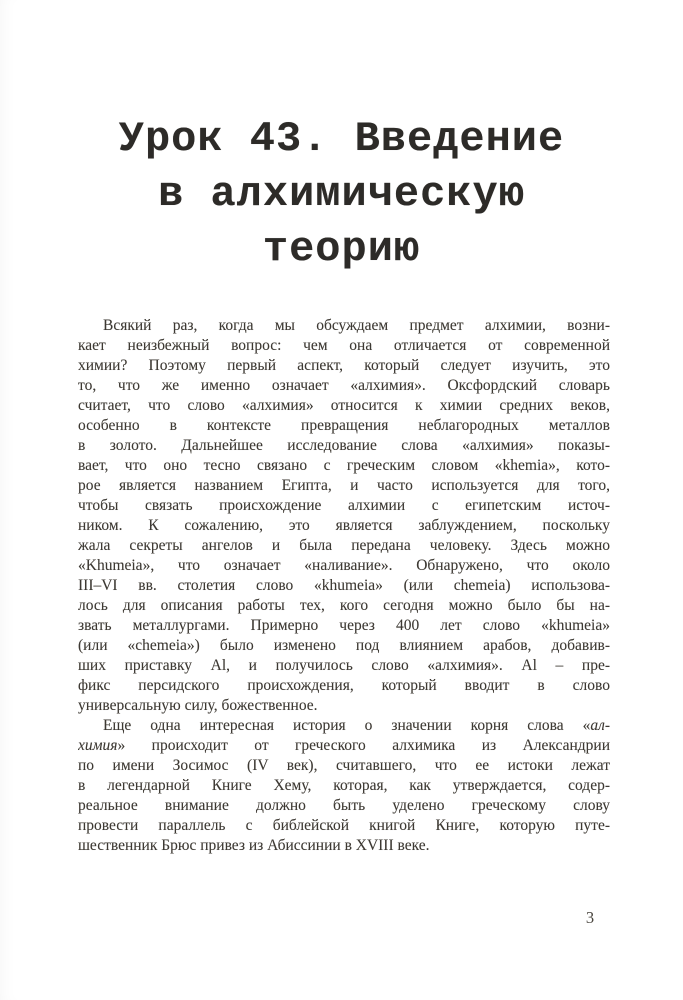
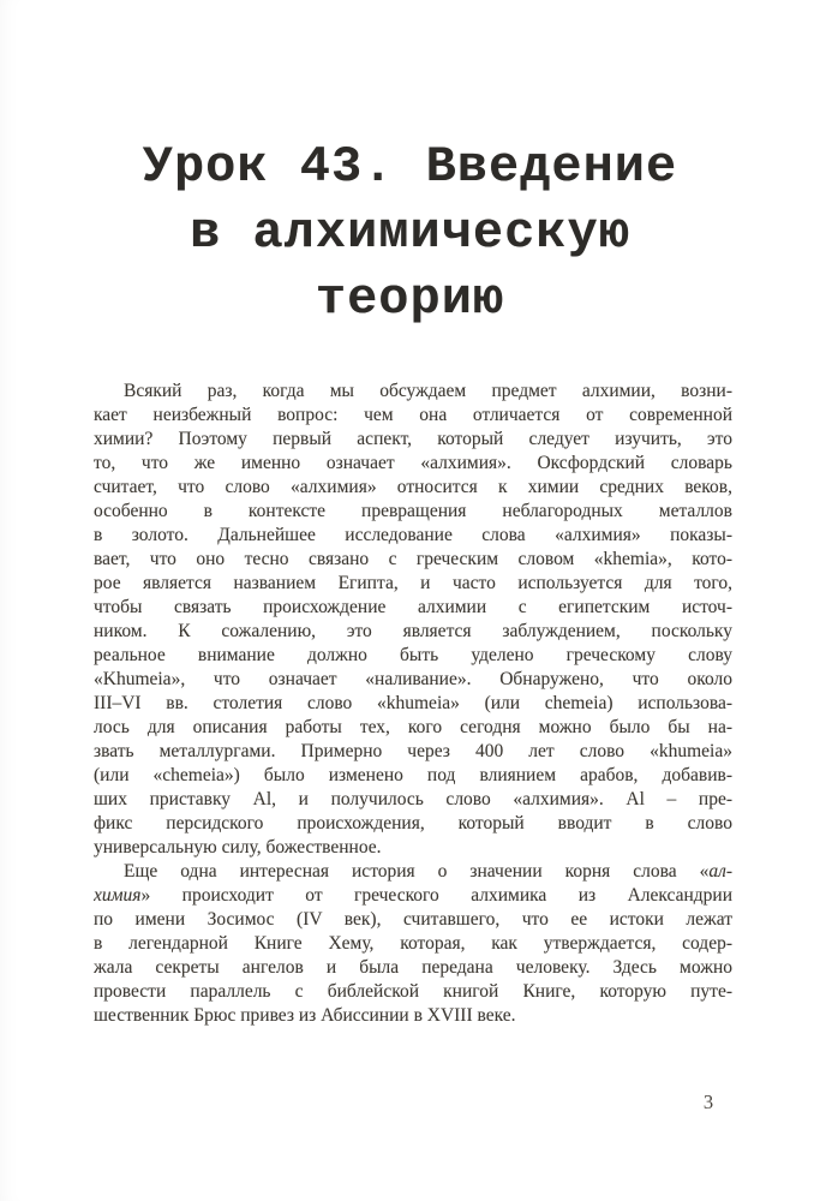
  Урок 43. Введение
  в алхимическую
  теорию
  Всякий раз, когда мы обсуждаем предмет алхимии, возни-
  кает неизбежный вопрос: чем она отличается от современной
  химии? Поэтому первый аспект, который следует изучить, это
  то, что же именно означает «алхимия». Оксфордский словарь
  считает, что слово «алхимия» относится к химии средних веков,
  особенно в контексте превращения неблагородных металлов
  в золото. Дальнейшее исследование слова «алхимия» показы-
  вает, что оно тесно связано с греческим словом «khemia», кото-
  рое является названием Египта, и часто используется для того,
  чтобы связать происхождение алхимии с египетским источ-
  ником. К сожалению, это является заблуждением, поскольку
- жала секреты ангелов и была передана человеку. Здесь можно
+ реальное внимание должно быть уделено греческому слову
  «Khumeia», что означает «наливание». Обнаружено, что около
  III–VI вв. столетия слово «khumeia» (или chemeia) использова-
  лось для описания работы тех, кого сегодня можно было бы на-
  звать металлургами. Примерно через 400 лет слово «khumeia»
  (или «chemeia») было изменено под влиянием арабов, добавив-
  ших приставку Al, и получилось слово «алхимия». Al – пре-
  фикс персидского происхождения, который вводит в слово
  универсальную силу, божественное.
  Еще одна интересная история о значении корня слова «ал-
  химия» происходит от греческого алхимика из Александрии
  по имени Зосимос (IV век), считавшего, что ее истоки лежат
  в легендарной Книге Хему, которая, как утверждается, содер-
- реальное внимание должно быть уделено греческому слову
+ жала секреты ангелов и была передана человеку. Здесь можно
  провести параллель с библейской книгой Книге, которую путе-
  шественник Брюс привез из Абиссинии в XVIII веке.
  3
